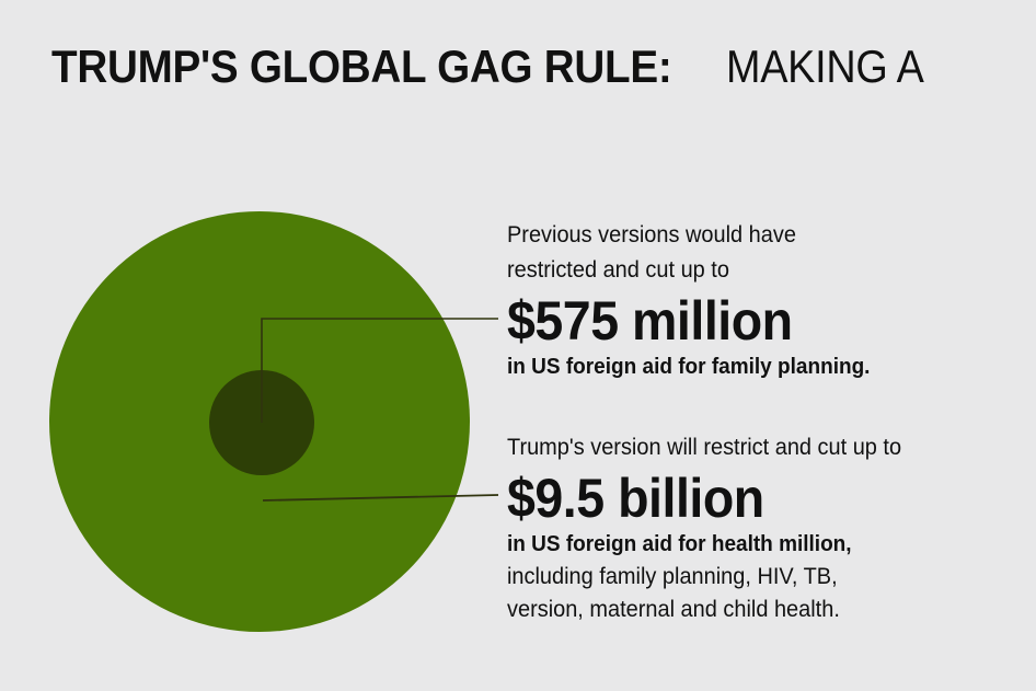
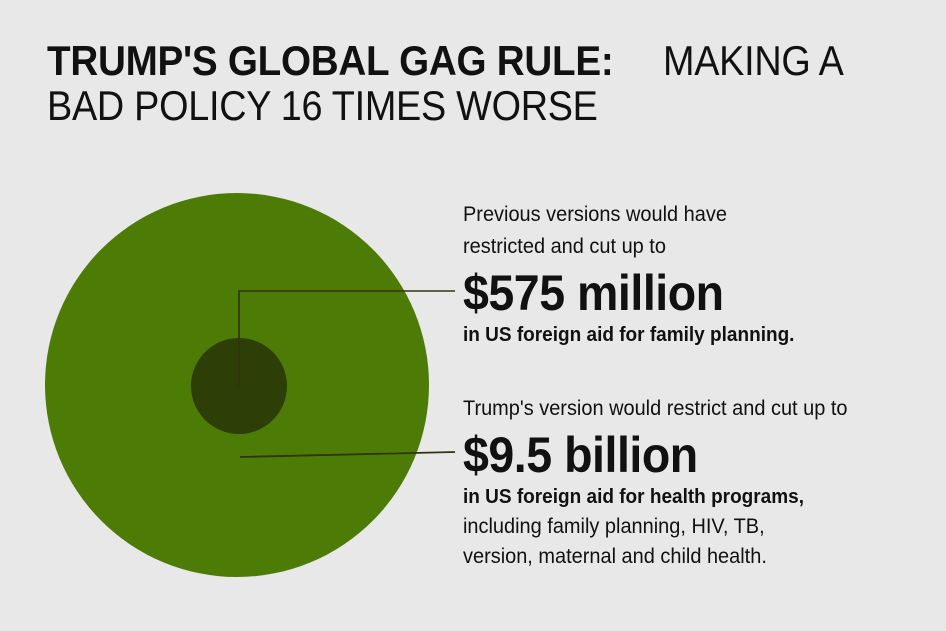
  TRUMP'S GLOBAL GAG RULE: MAKING A
+ BAD POLICY 16 TIMES WORSE
  Previous versions would have
  restricted and cut up to
  $575 million
  in US foreign aid for family planning.
- Trump's version will restrict and cut up to
+ Trump's version would restrict and cut up to
  $9.5 billion
- in US foreign aid for health million,
+ in US foreign aid for health programs,
  including family planning, HIV, TB,
  version, maternal and child health.
